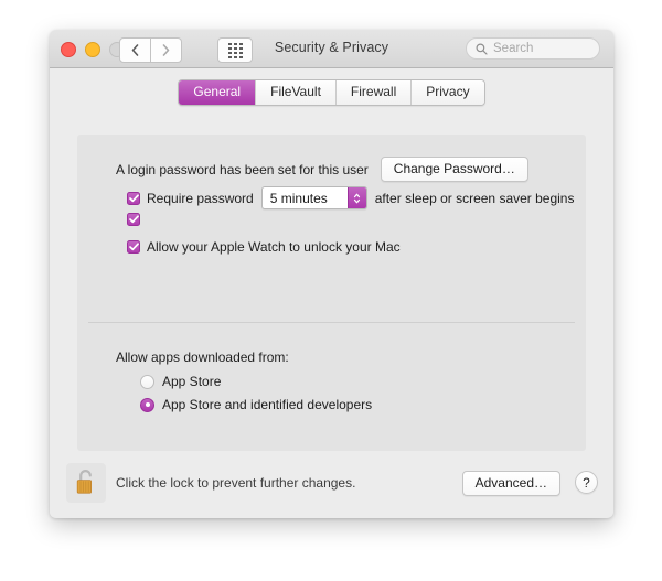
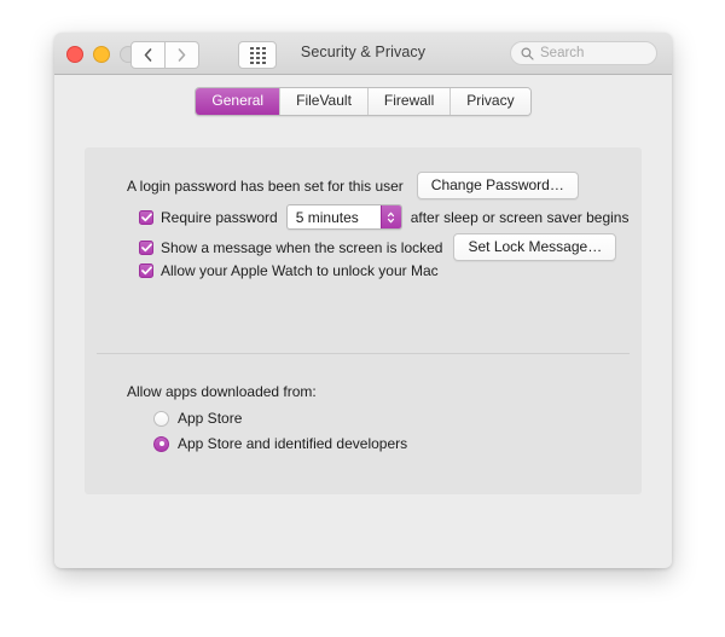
  Security & Privacy
  Search
  General
  FileVault
  Firewall
  Privacy
  A login password has been set for this user
  Change Password…
  Require password
  5 minutes
  after sleep or screen saver begins
+ Show a message when the screen is locked
+ Set Lock Message…
  Allow your Apple Watch to unlock your Mac
  Allow apps downloaded from:
  App Store
  App Store and identified developers
- Click the lock to prevent further changes.
- Advanced…
- ?
